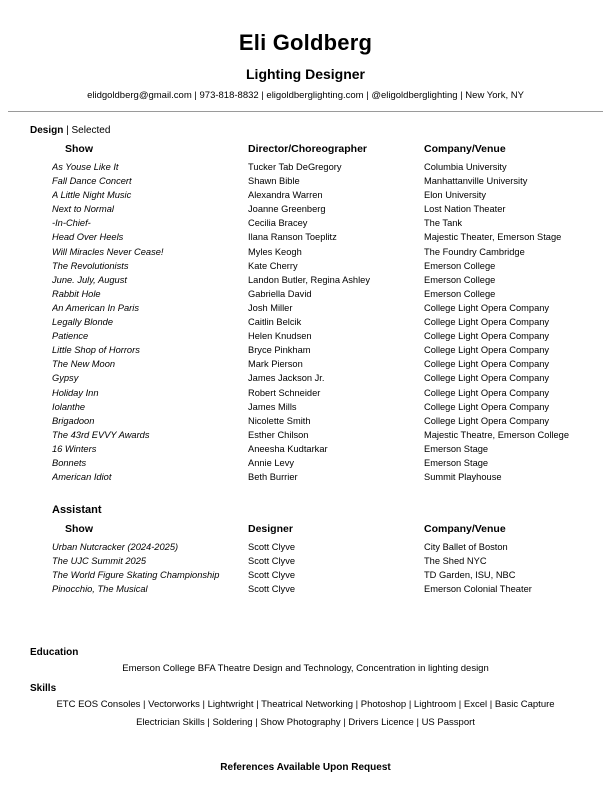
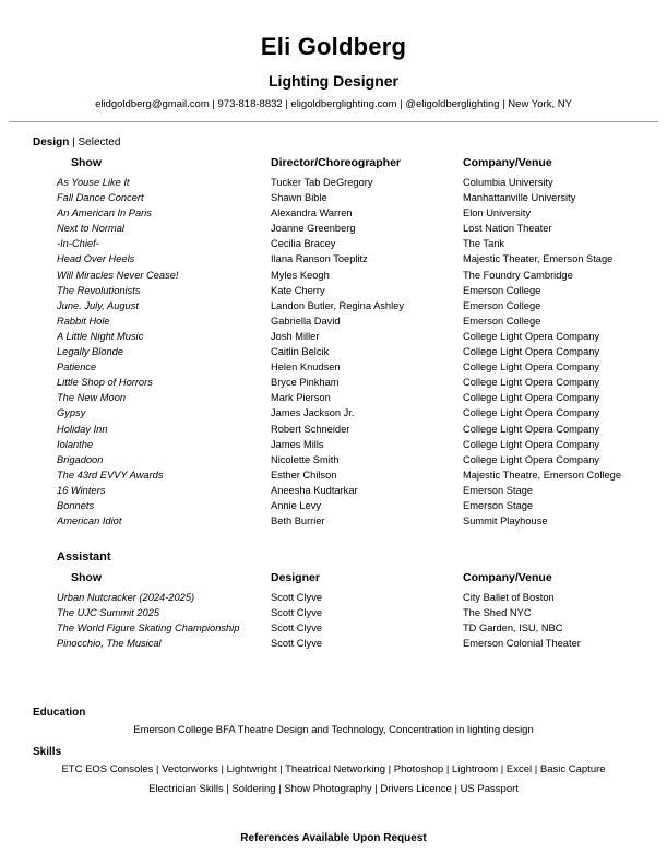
  Eli Goldberg
  Lighting Designer
  elidgoldberg@gmail.com | 973-818-8832 | eligoldberglighting.com | @eligoldberglighting | New York, NY
  Design | Selected
  Show
  Director/Choreographer
  Company/Venue
  As Youse Like It
  Tucker Tab DeGregory
  Columbia University
  Fall Dance Concert
  Shawn Bible
  Manhattanville University
- A Little Night Music
+ An American In Paris
  Alexandra Warren
  Elon University
  Next to Normal
  Joanne Greenberg
  Lost Nation Theater
  -In-Chief-
  Cecilia Bracey
  The Tank
  Head Over Heels
  Ilana Ranson Toeplitz
  Majestic Theater, Emerson Stage
  Will Miracles Never Cease!
  Myles Keogh
  The Foundry Cambridge
  The Revolutionists
  Kate Cherry
  Emerson College
  June. July, August
  Landon Butler, Regina Ashley
  Emerson College
  Rabbit Hole
  Gabriella David
  Emerson College
- An American In Paris
+ A Little Night Music
  Josh Miller
  College Light Opera Company
  Legally Blonde
  Caitlin Belcik
  College Light Opera Company
  Patience
  Helen Knudsen
  College Light Opera Company
  Little Shop of Horrors
  Bryce Pinkham
  College Light Opera Company
  The New Moon
  Mark Pierson
  College Light Opera Company
  Gypsy
  James Jackson Jr.
  College Light Opera Company
  Holiday Inn
  Robert Schneider
  College Light Opera Company
  Iolanthe
  James Mills
  College Light Opera Company
  Brigadoon
  Nicolette Smith
  College Light Opera Company
  The 43rd EVVY Awards
  Esther Chilson
  Majestic Theatre, Emerson College
  16 Winters
  Aneesha Kudtarkar
  Emerson Stage
  Bonnets
  Annie Levy
  Emerson Stage
  American Idiot
  Beth Burrier
  Summit Playhouse
  Assistant
  Show
  Designer
  Company/Venue
  Urban Nutcracker (2024-2025)
  Scott Clyve
  City Ballet of Boston
  The UJC Summit 2025
  Scott Clyve
  The Shed NYC
  The World Figure Skating Championship
  Scott Clyve
  TD Garden, ISU, NBC
  Pinocchio, The Musical
  Scott Clyve
  Emerson Colonial Theater
  Education
  Emerson College BFA Theatre Design and Technology, Concentration in lighting design
  Skills
  ETC EOS Consoles | Vectorworks | Lightwright | Theatrical Networking | Photoshop | Lightroom | Excel | Basic Capture
  Electrician Skills | Soldering | Show Photography | Drivers Licence | US Passport
  References Available Upon Request
